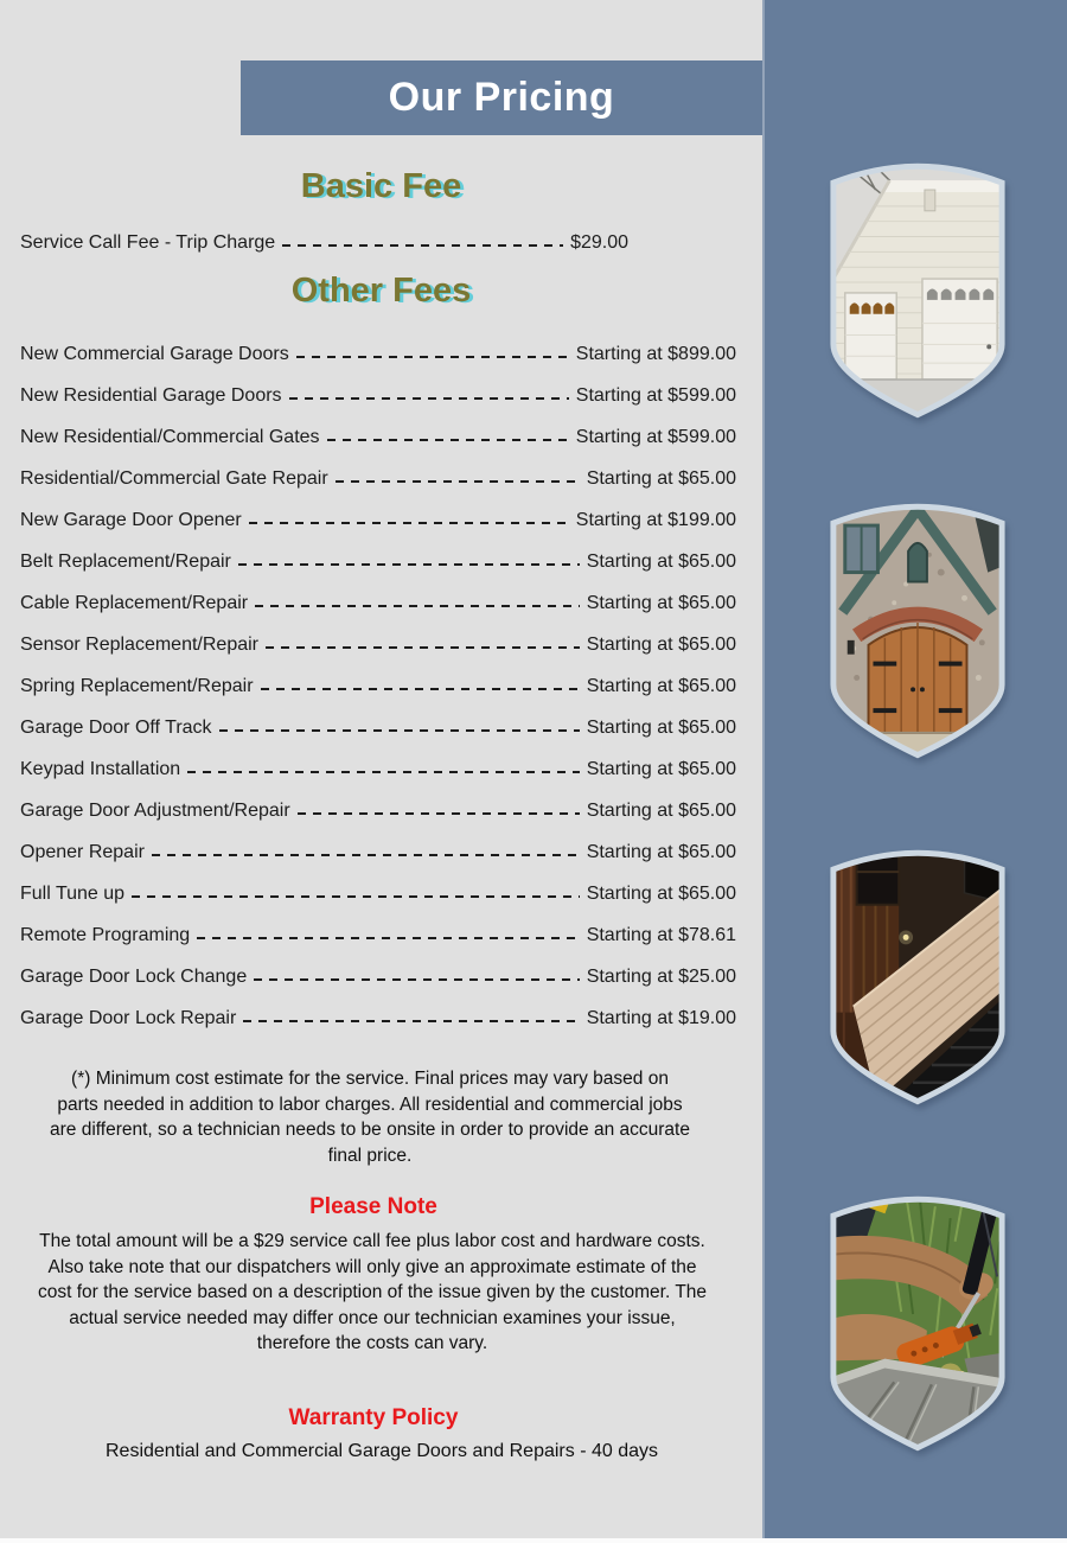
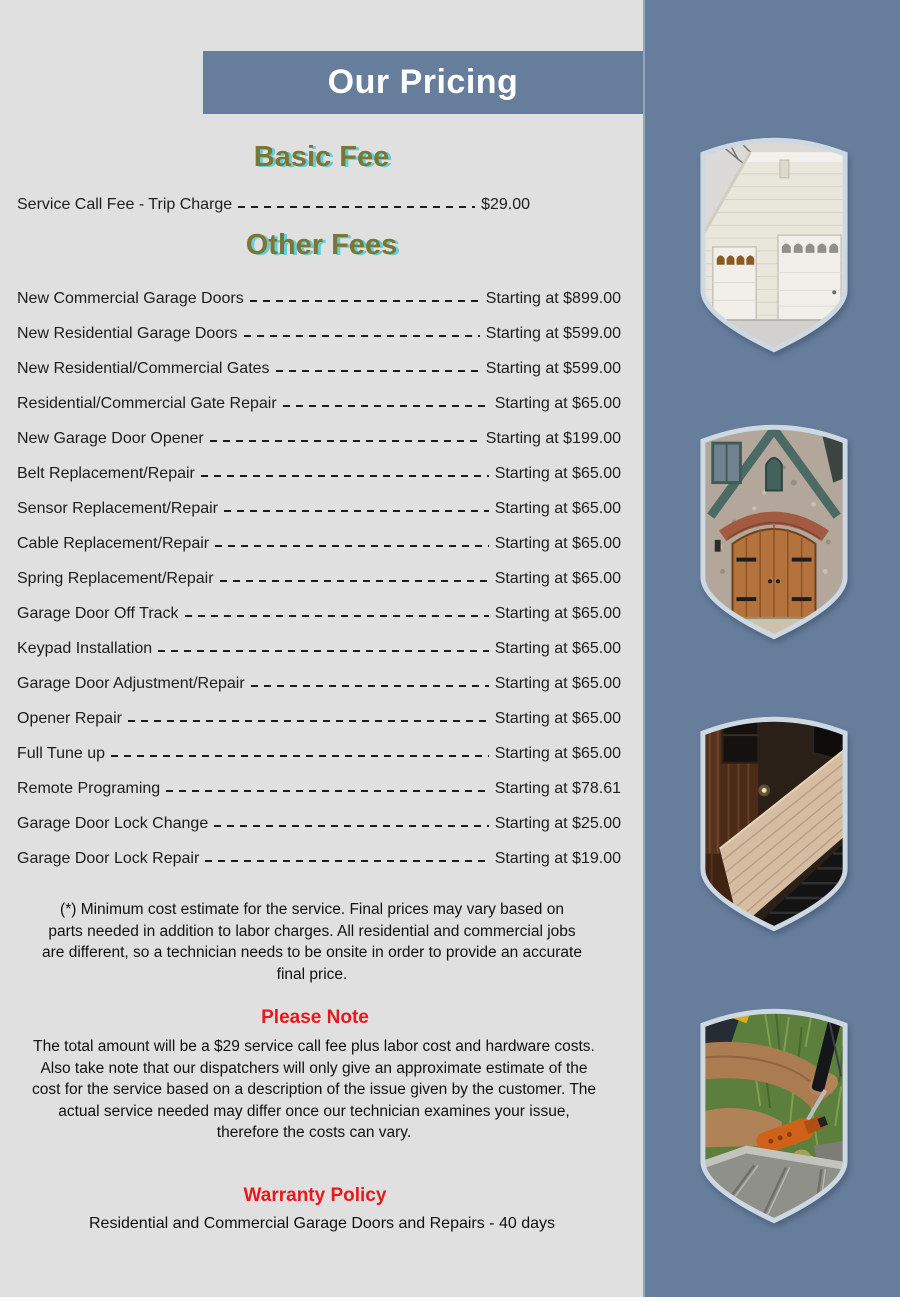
  Our Pricing
  Basic Fee
  Service Call Fee - Trip Charge
  $29.00
  Other Fees
  New Commercial Garage Doors
  Starting at $899.00
  New Residential Garage Doors
  Starting at $599.00
  New Residential/Commercial Gates
  Starting at $599.00
  Residential/Commercial Gate Repair
  Starting at $65.00
  New Garage Door Opener
  Starting at $199.00
  Belt Replacement/Repair
  Starting at $65.00
- Cable Replacement/Repair
+ Sensor Replacement/Repair
  Starting at $65.00
- Sensor Replacement/Repair
+ Cable Replacement/Repair
  Starting at $65.00
  Spring Replacement/Repair
  Starting at $65.00
  Garage Door Off Track
  Starting at $65.00
  Keypad Installation
  Starting at $65.00
  Garage Door Adjustment/Repair
  Starting at $65.00
  Opener Repair
  Starting at $65.00
  Full Tune up
  Starting at $65.00
  Remote Programing
  Starting at $78.61
  Garage Door Lock Change
  Starting at $25.00
  Garage Door Lock Repair
  Starting at $19.00
  (*) Minimum cost estimate for the service. Final prices may vary based on parts needed in addition to labor charges. All residential and commercial jobs are different, so a technician needs to be onsite in order to provide an accurate final price.
  Please Note
  The total amount will be a $29 service call fee plus labor cost and hardware costs. Also take note that our dispatchers will only give an approximate estimate of the cost for the service based on a description of the issue given by the customer. The actual service needed may differ once our technician examines your issue, therefore the costs can vary.
  Warranty Policy
  Residential and Commercial Garage Doors and Repairs - 40 days
